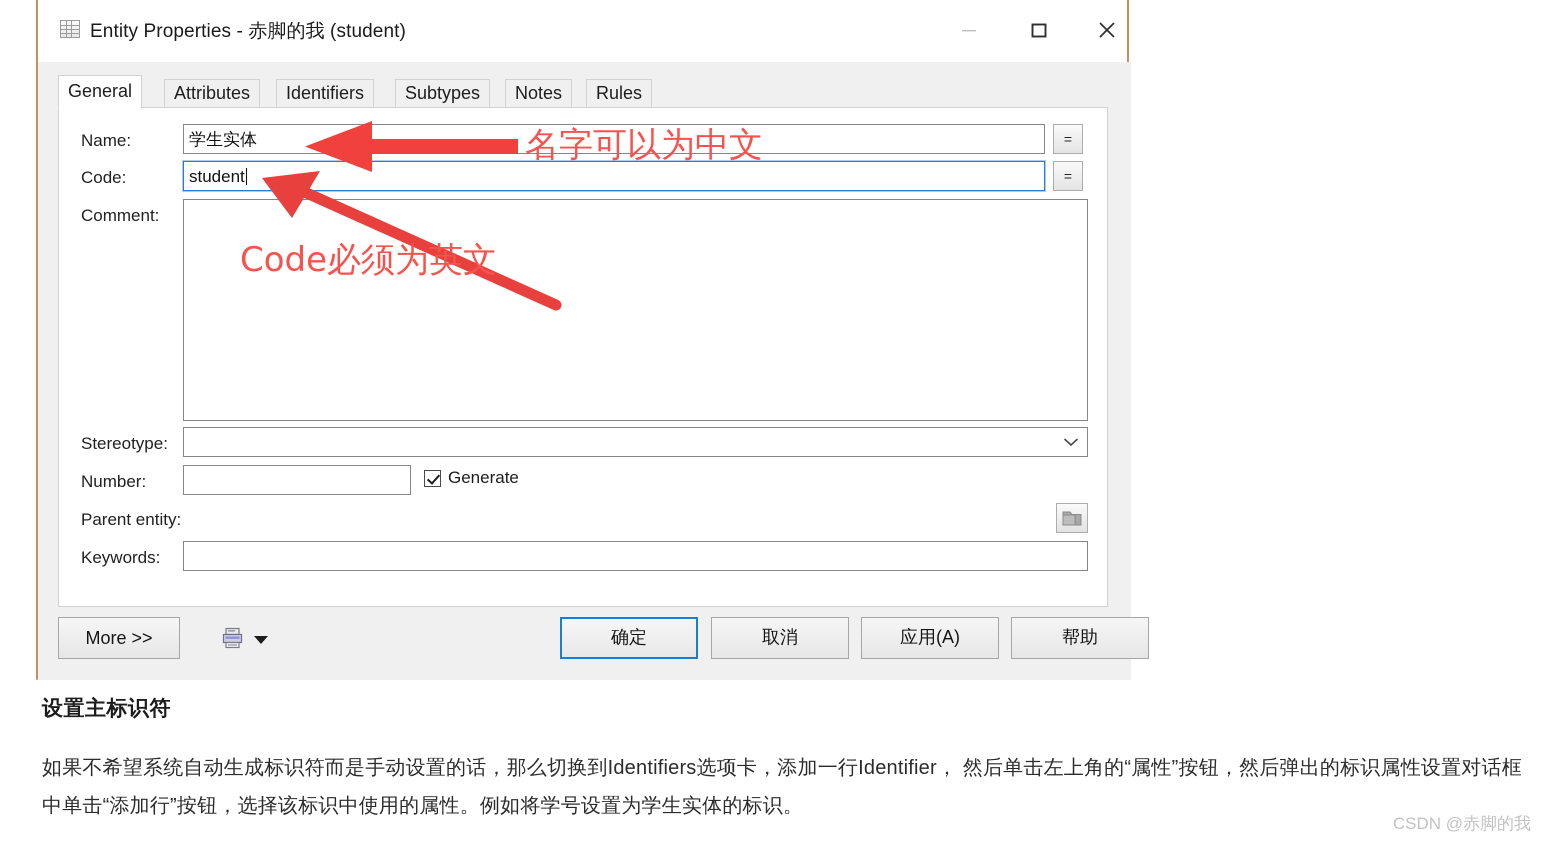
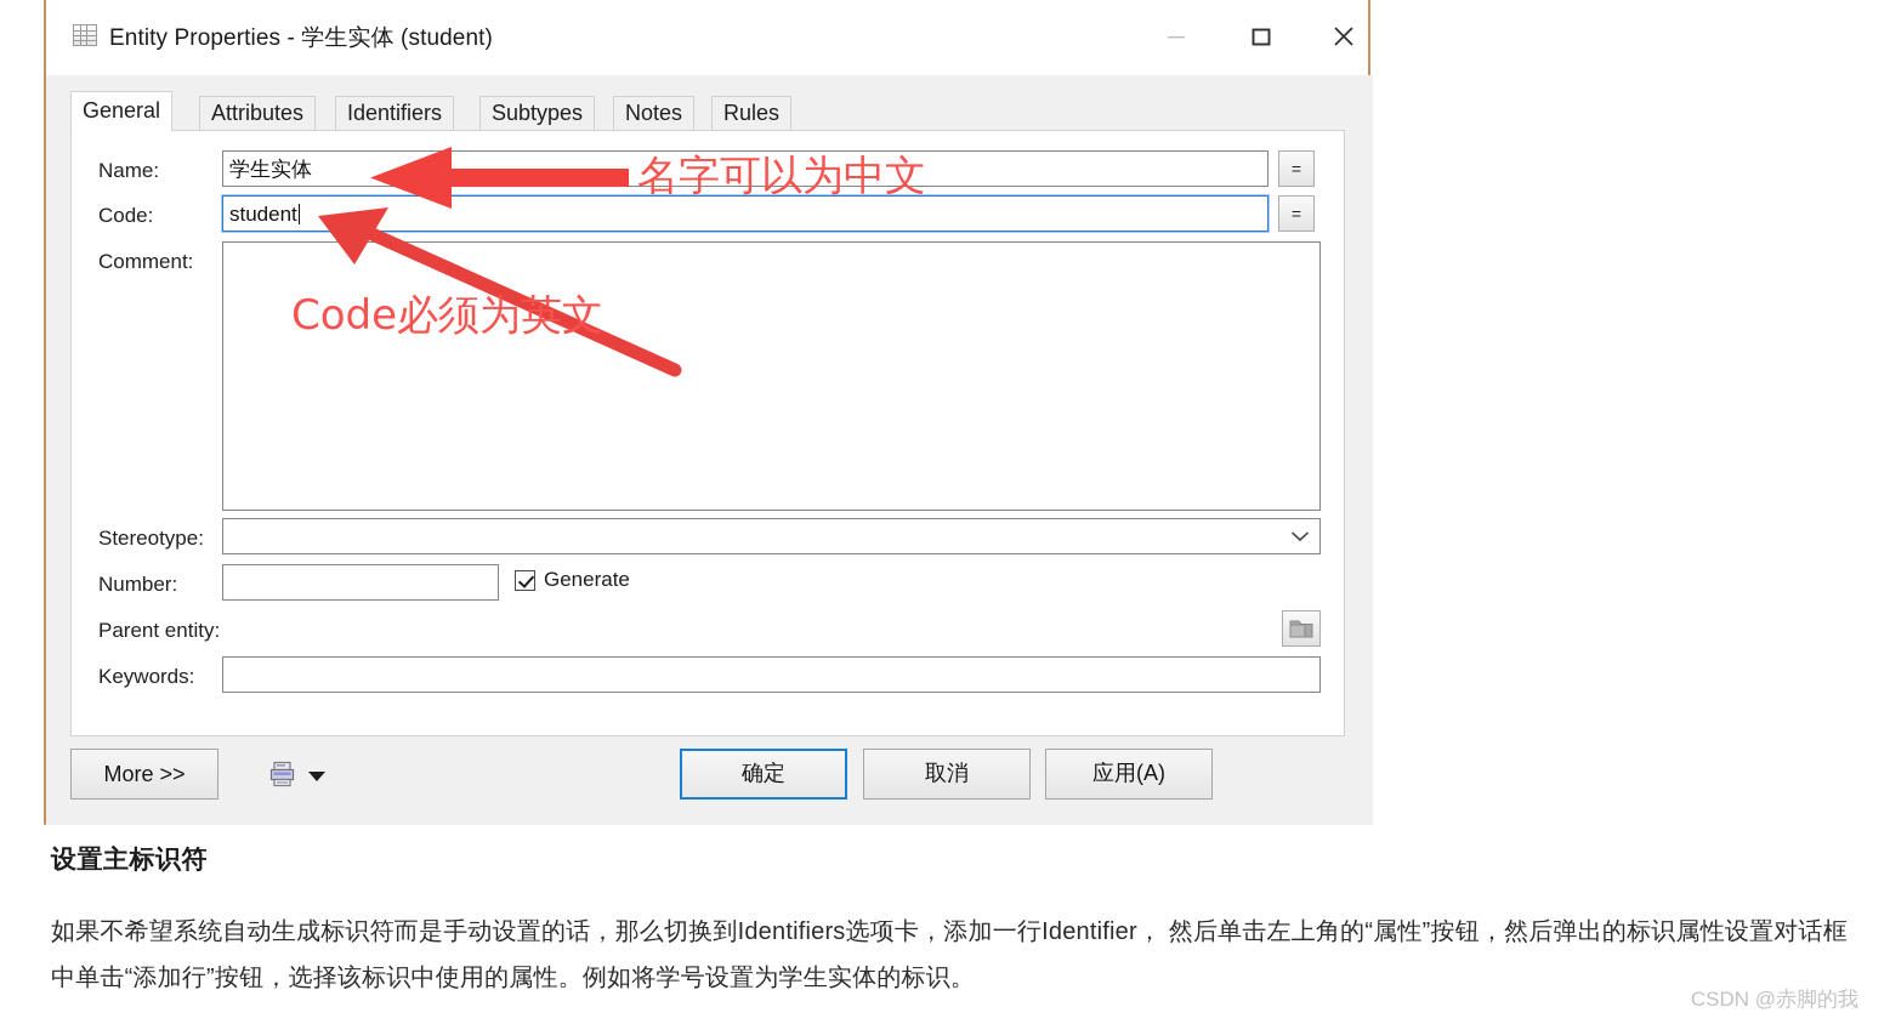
- Entity Properties - 赤脚的我 (student)
+ Entity Properties - 学生实体 (student)
  General
  Attributes
  Identifiers
  Subtypes
  Notes
  Rules
  Name:
  学生实体
  =
  Code:
  student
  =
  Comment:
  Stereotype:
  Number:
  Generate
  Parent entity:
  Keywords:
  More >>
  确定
  取消
  应用(A)
- 帮助
  名字可以为中文
  Code必须为英文
  设置主标识符
  如果不希望系统自动生成标识符而是手动设置的话，那么切换到Identifiers选项卡，添加一行Identifier， 然后单击左上角的“属性”按钮，然后弹出的标识属性设置对话框中单击“添加行”按钮，选择该标识中使用的属性。例如将学号设置为学生实体的标识。
  CSDN @赤脚的我
